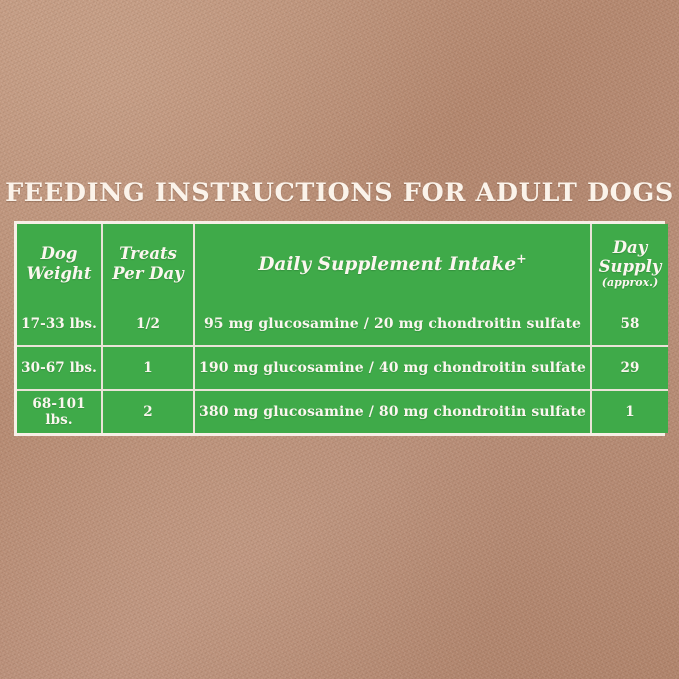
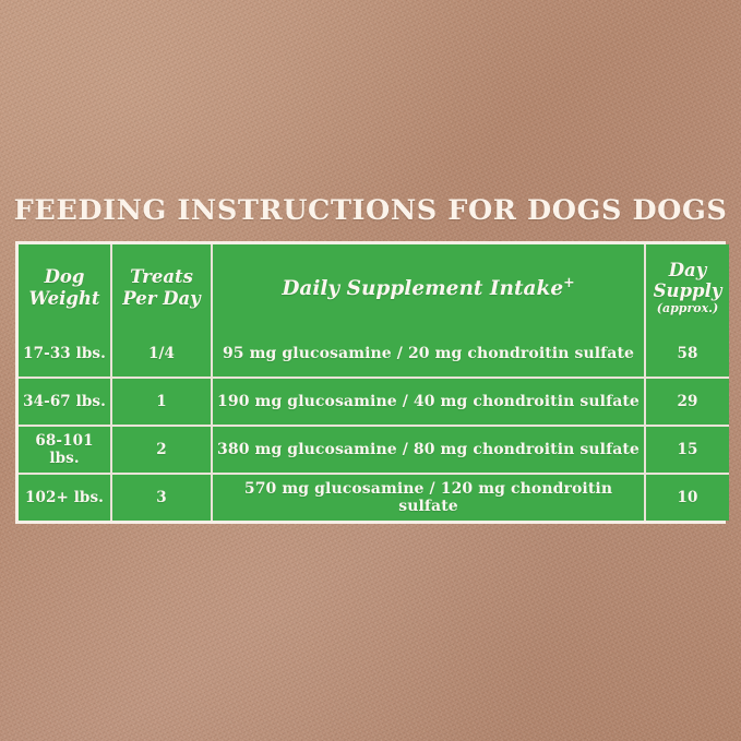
- FEEDING INSTRUCTIONS FOR ADULT DOGS
+ FEEDING INSTRUCTIONS FOR DOGS DOGS
  Dog Weight	Treats Per Day	Daily Supplement Intake+	Day Supply (approx.)
- 17-33 lbs.	1/2	95 mg glucosamine / 20 mg chondroitin sulfate	58
+ 17-33 lbs.	1/4	95 mg glucosamine / 20 mg chondroitin sulfate	58
- 30-67 lbs.	1	190 mg glucosamine / 40 mg chondroitin sulfate	29
+ 34-67 lbs.	1	190 mg glucosamine / 40 mg chondroitin sulfate	29
- 68-101 lbs.	2	380 mg glucosamine / 80 mg chondroitin sulfate	1
+ 68-101 lbs.	2	380 mg glucosamine / 80 mg chondroitin sulfate	15
+ 102+ lbs.	3	570 mg glucosamine / 120 mg chondroitin sulfate	10
